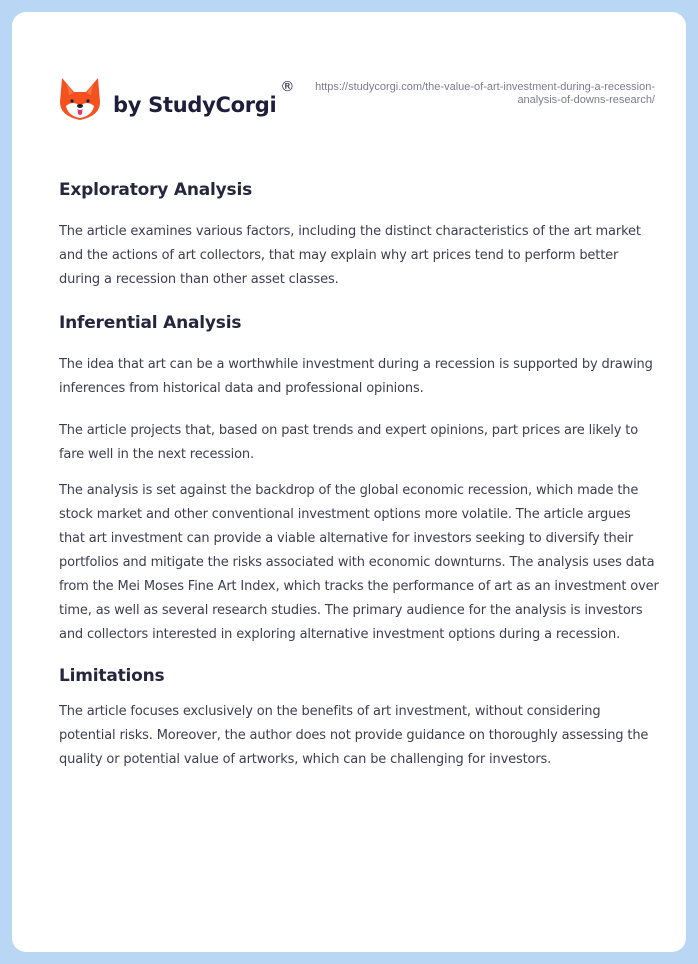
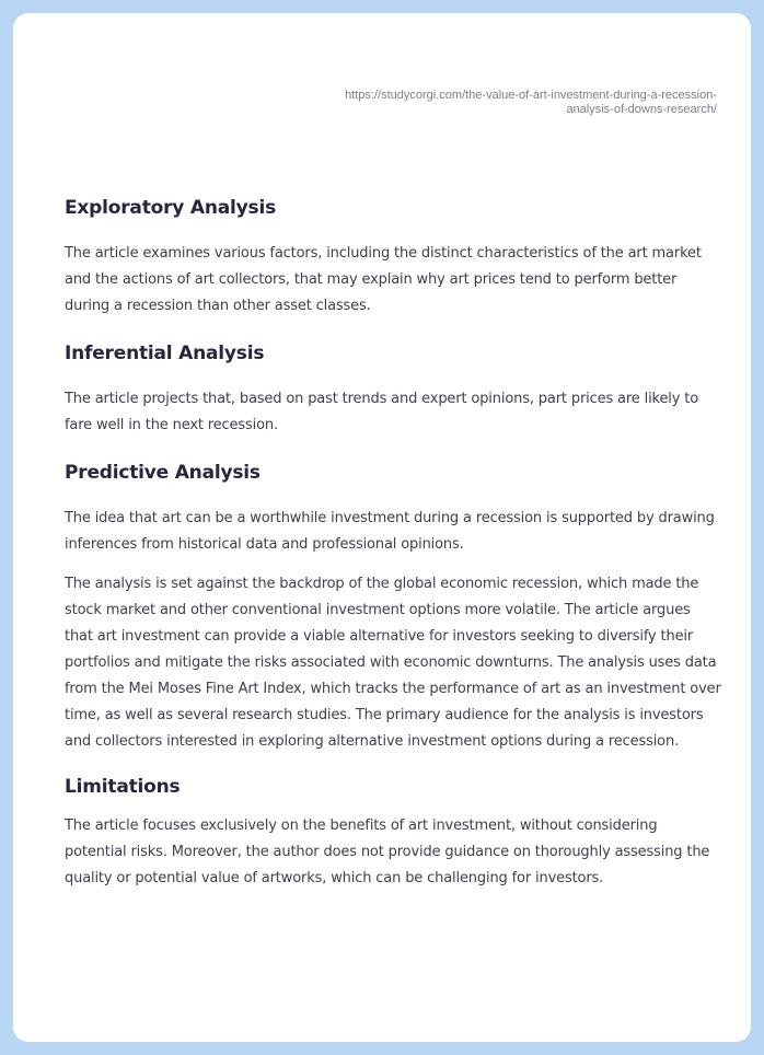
- by StudyCorgi
- ®
  https://studycorgi.com/the-value-of-art-investment-during-a-recession-analysis-of-downs-research/
  Exploratory Analysis
  The article examines various factors, including the distinct characteristics of the art market and the actions of art collectors, that may explain why art prices tend to perform better during a recession than other asset classes.
  Inferential Analysis
- The idea that art can be a worthwhile investment during a recession is supported by drawing inferences from historical data and professional opinions.
+ The article projects that, based on past trends and expert opinions, part prices are likely to fare well in the next recession.
+ Predictive Analysis
- The article projects that, based on past trends and expert opinions, part prices are likely to fare well in the next recession.
+ The idea that art can be a worthwhile investment during a recession is supported by drawing inferences from historical data and professional opinions.
  The analysis is set against the backdrop of the global economic recession, which made the stock market and other conventional investment options more volatile. The article argues that art investment can provide a viable alternative for investors seeking to diversify their portfolios and mitigate the risks associated with economic downturns. The analysis uses data from the Mei Moses Fine Art Index, which tracks the performance of art as an investment over time, as well as several research studies. The primary audience for the analysis is investors and collectors interested in exploring alternative investment options during a recession.
  Limitations
  The article focuses exclusively on the benefits of art investment, without considering potential risks. Moreover, the author does not provide guidance on thoroughly assessing the quality or potential value of artworks, which can be challenging for investors.
